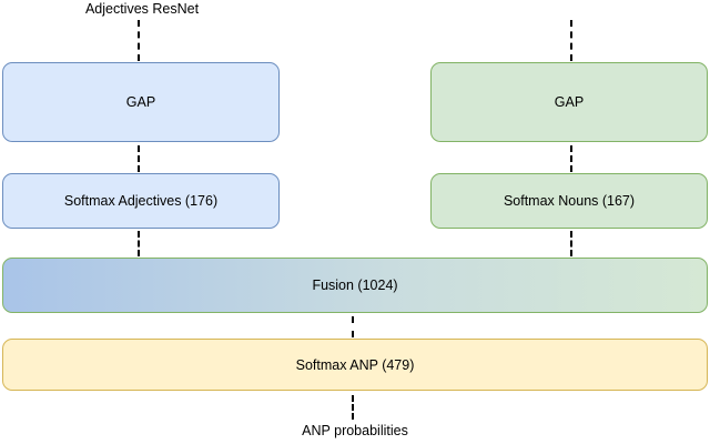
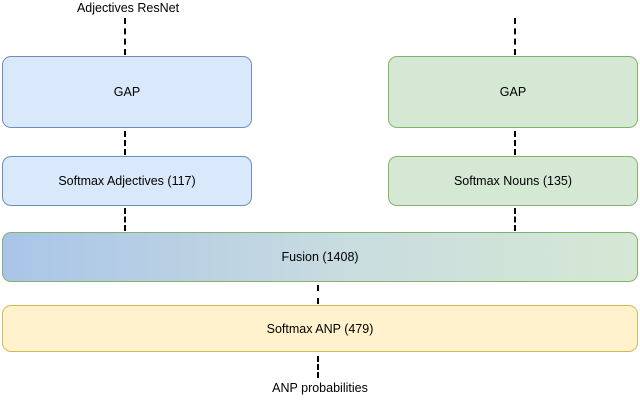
  Adjectives ResNet
  GAP
  GAP
- Softmax Adjectives (176)
+ Softmax Adjectives (117)
- Softmax Nouns (167)
+ Softmax Nouns (135)
- Fusion (1024)
+ Fusion (1408)
  Softmax ANP (479)
  ANP probabilities
